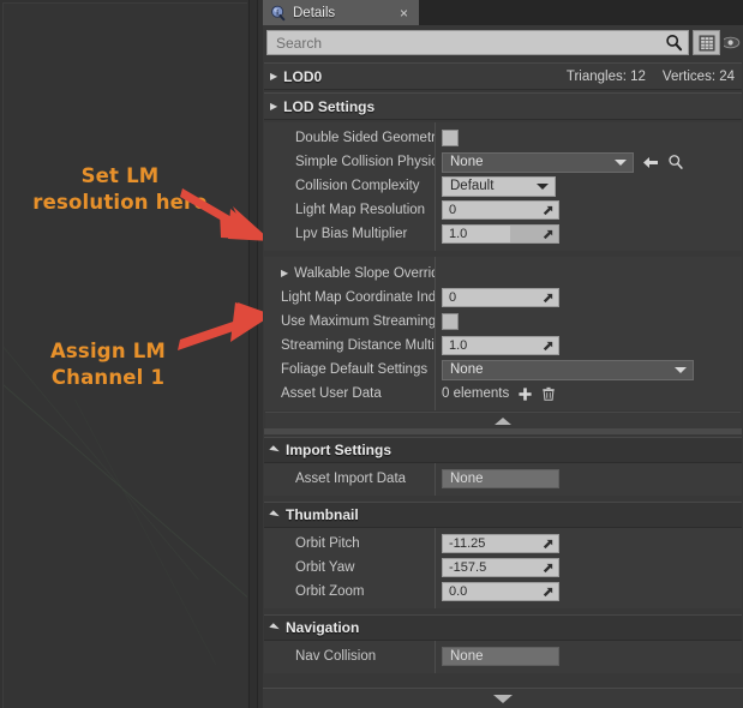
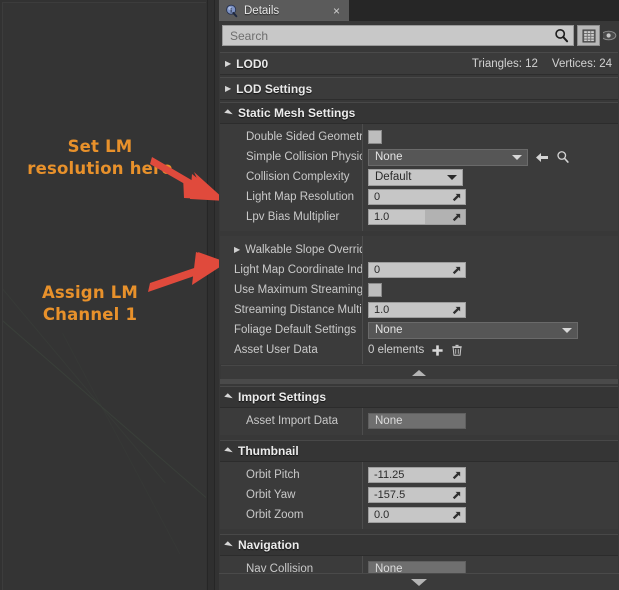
  Set LM
  resolution her
  Assign LM
  Channel 1
  Details
  ×
  Search
  ▶
  LOD0
  Triangles: 12
  Vertices: 24
  ▶
  LOD Settings
+ Static Mesh Settings
  Double Sided Geomet
  Simple Collision Physi
  None
  Collision Complexity
  Default
  Light Map Resolution
  0
  Lpv Bias Multiplier
  1.0
  ▶
  Walkable Slope Overri
  Light Map Coordinate Ind
  0
  Use Maximum Streaming
  Streaming Distance Multi
  1.0
  Foliage Default Settings
  None
  Asset User Data
  0 elements
  Import Settings
  Asset Import Data
  None
  Thumbnail
  Orbit Pitch
  -11.25
  Orbit Yaw
  -157.5
  Orbit Zoom
  0.0
  Navigation
  Nav Collision
  None
